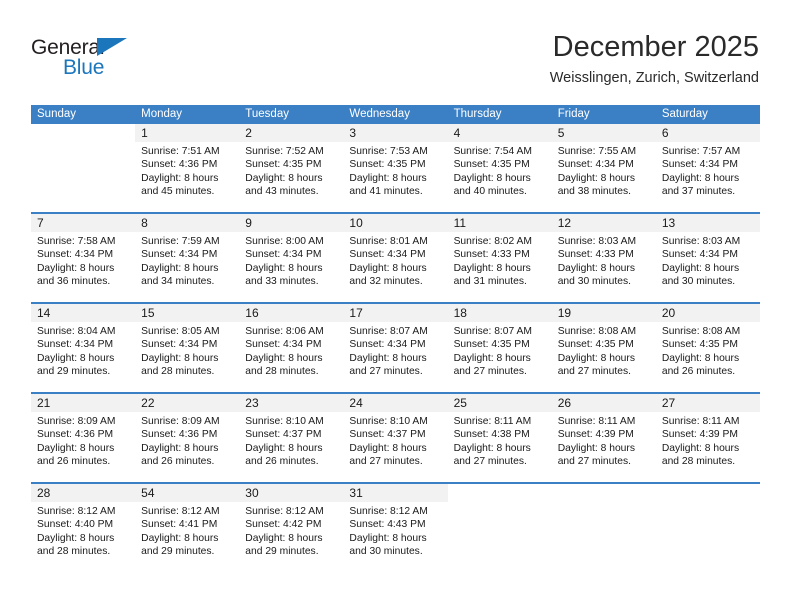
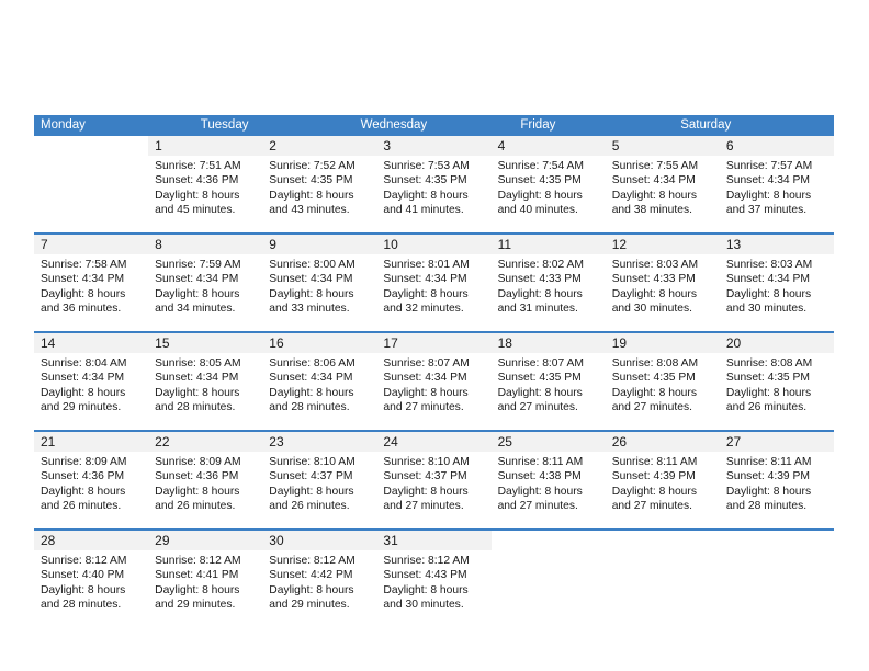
- General
- Blue
- December 2025
- Weisslingen, Zurich, Switzerland
- Sunday
  Monday
  Tuesday
  Wednesday
- Thursday
  Friday
  Saturday
  1
  Sunrise: 7:51 AM
  Sunset: 4:36 PM
  Daylight: 8 hours
  and 45 minutes.
  2
  Sunrise: 7:52 AM
  Sunset: 4:35 PM
  Daylight: 8 hours
  and 43 minutes.
  3
  Sunrise: 7:53 AM
  Sunset: 4:35 PM
  Daylight: 8 hours
  and 41 minutes.
  4
  Sunrise: 7:54 AM
  Sunset: 4:35 PM
  Daylight: 8 hours
  and 40 minutes.
  5
  Sunrise: 7:55 AM
  Sunset: 4:34 PM
  Daylight: 8 hours
  and 38 minutes.
  6
  Sunrise: 7:57 AM
  Sunset: 4:34 PM
  Daylight: 8 hours
  and 37 minutes.
  7
  Sunrise: 7:58 AM
  Sunset: 4:34 PM
  Daylight: 8 hours
  and 36 minutes.
  8
  Sunrise: 7:59 AM
  Sunset: 4:34 PM
  Daylight: 8 hours
  and 34 minutes.
  9
  Sunrise: 8:00 AM
  Sunset: 4:34 PM
  Daylight: 8 hours
  and 33 minutes.
  10
  Sunrise: 8:01 AM
  Sunset: 4:34 PM
  Daylight: 8 hours
  and 32 minutes.
  11
  Sunrise: 8:02 AM
  Sunset: 4:33 PM
  Daylight: 8 hours
  and 31 minutes.
  12
  Sunrise: 8:03 AM
  Sunset: 4:33 PM
  Daylight: 8 hours
  and 30 minutes.
  13
  Sunrise: 8:03 AM
  Sunset: 4:34 PM
  Daylight: 8 hours
  and 30 minutes.
  14
  Sunrise: 8:04 AM
  Sunset: 4:34 PM
  Daylight: 8 hours
  and 29 minutes.
  15
  Sunrise: 8:05 AM
  Sunset: 4:34 PM
  Daylight: 8 hours
  and 28 minutes.
  16
  Sunrise: 8:06 AM
  Sunset: 4:34 PM
  Daylight: 8 hours
  and 28 minutes.
  17
  Sunrise: 8:07 AM
  Sunset: 4:34 PM
  Daylight: 8 hours
  and 27 minutes.
  18
  Sunrise: 8:07 AM
  Sunset: 4:35 PM
  Daylight: 8 hours
  and 27 minutes.
  19
  Sunrise: 8:08 AM
  Sunset: 4:35 PM
  Daylight: 8 hours
  and 27 minutes.
  20
  Sunrise: 8:08 AM
  Sunset: 4:35 PM
  Daylight: 8 hours
  and 26 minutes.
  21
  Sunrise: 8:09 AM
  Sunset: 4:36 PM
  Daylight: 8 hours
  and 26 minutes.
  22
  Sunrise: 8:09 AM
  Sunset: 4:36 PM
  Daylight: 8 hours
  and 26 minutes.
  23
  Sunrise: 8:10 AM
  Sunset: 4:37 PM
  Daylight: 8 hours
  and 26 minutes.
  24
  Sunrise: 8:10 AM
  Sunset: 4:37 PM
  Daylight: 8 hours
  and 27 minutes.
  25
  Sunrise: 8:11 AM
  Sunset: 4:38 PM
  Daylight: 8 hours
  and 27 minutes.
  26
  Sunrise: 8:11 AM
  Sunset: 4:39 PM
  Daylight: 8 hours
  and 27 minutes.
  27
  Sunrise: 8:11 AM
  Sunset: 4:39 PM
  Daylight: 8 hours
  and 28 minutes.
  28
  Sunrise: 8:12 AM
  Sunset: 4:40 PM
  Daylight: 8 hours
  and 28 minutes.
- 54
+ 29
  Sunrise: 8:12 AM
  Sunset: 4:41 PM
  Daylight: 8 hours
  and 29 minutes.
  30
  Sunrise: 8:12 AM
  Sunset: 4:42 PM
  Daylight: 8 hours
  and 29 minutes.
  31
  Sunrise: 8:12 AM
  Sunset: 4:43 PM
  Daylight: 8 hours
  and 30 minutes.
